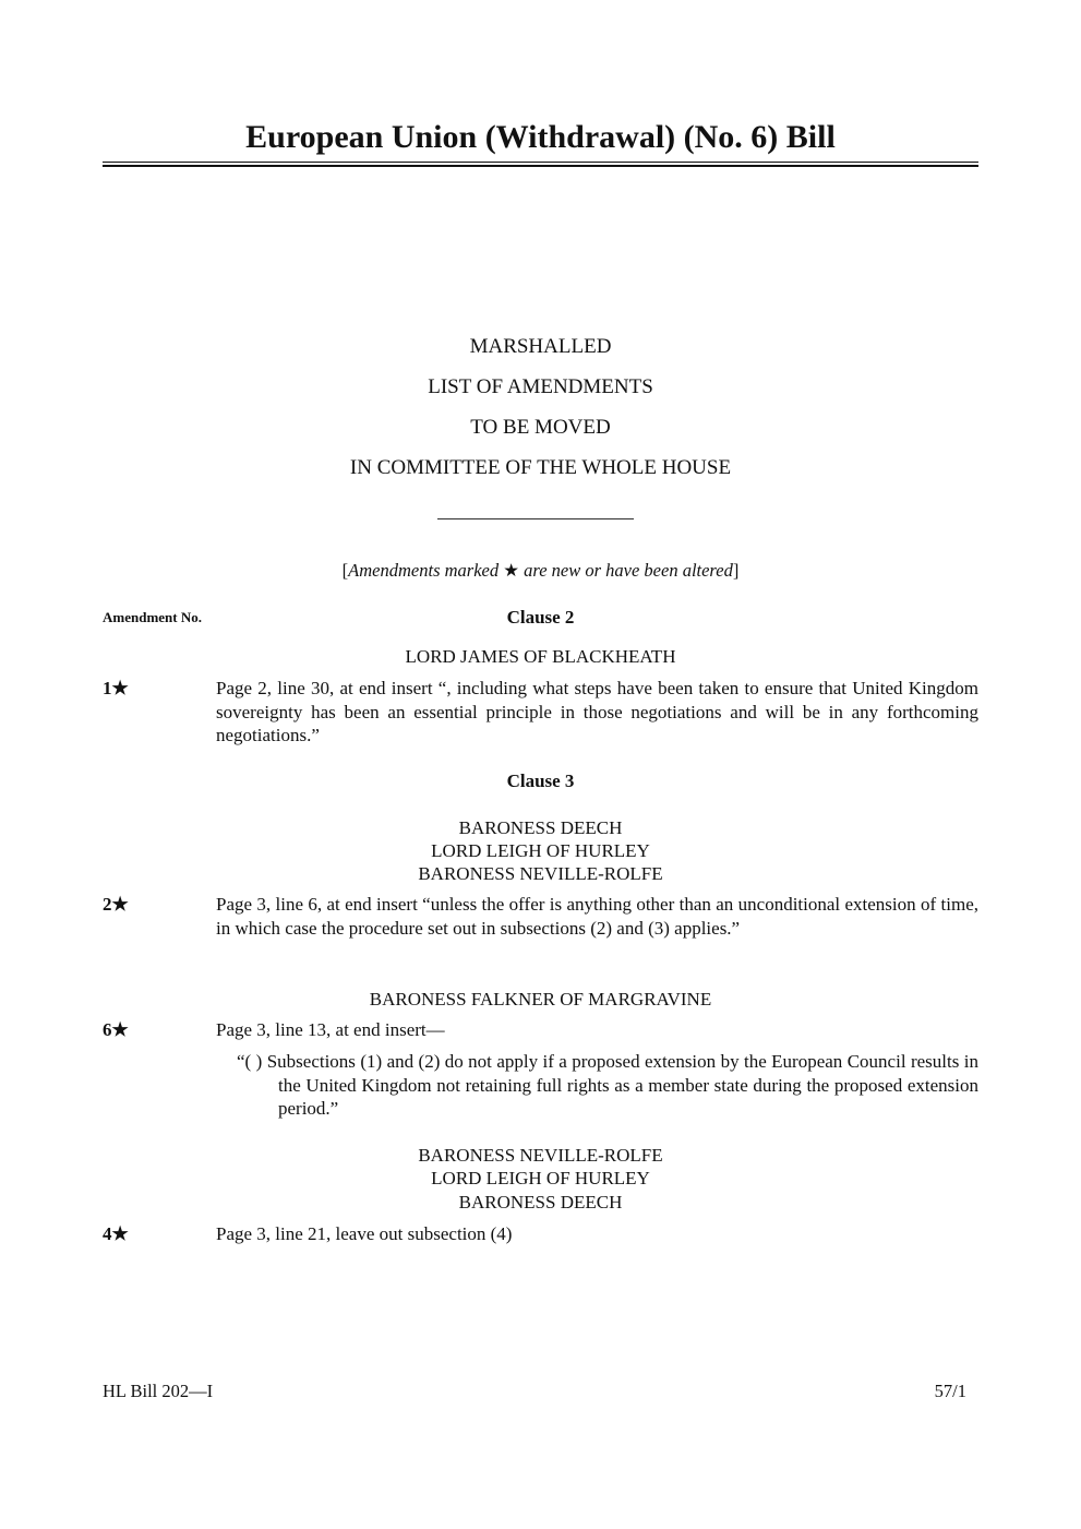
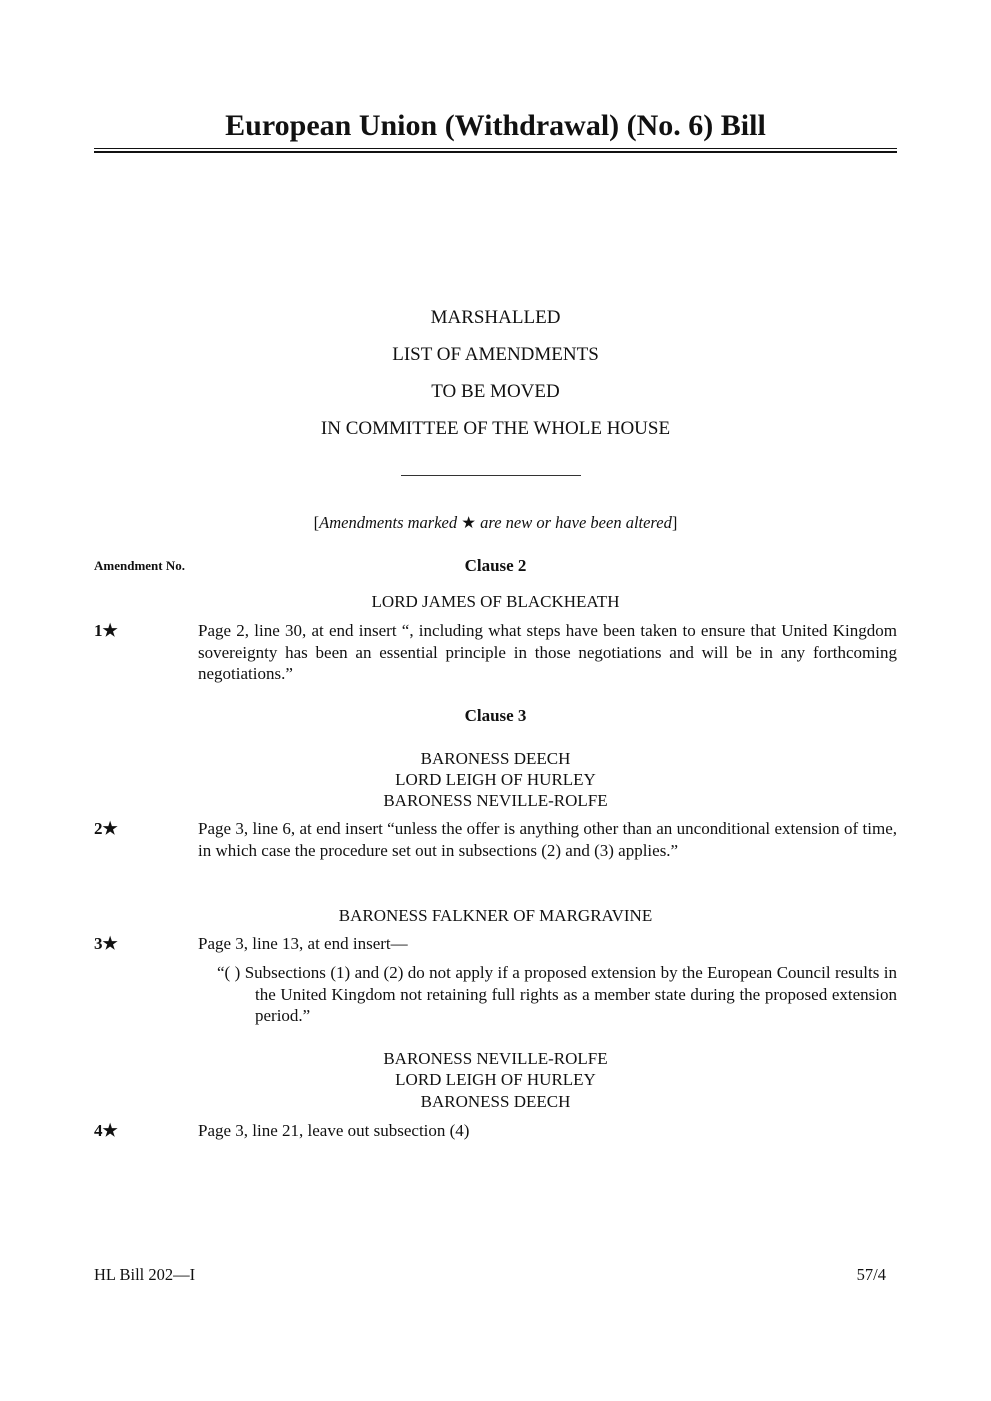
  European Union (Withdrawal) (No. 6) Bill
  MARSHALLED
  LIST OF AMENDMENTS
  TO BE MOVED
  IN COMMITTEE OF THE WHOLE HOUSE
  [Amendments marked ★ are new or have been altered]
  Amendment No.
  Clause 2
  LORD JAMES OF BLACKHEATH
  1★
  Page 2, line 30, at end insert “, including what steps have been taken to ensure that United Kingdom sovereignty has been an essential principle in those negotiations and will be in any forthcoming negotiations.”
  Clause 3
  BARONESS DEECH
  LORD LEIGH OF HURLEY
  BARONESS NEVILLE-ROLFE
  2★
  Page 3, line 6, at end insert “unless the offer is anything other than an unconditional extension of time, in which case the procedure set out in subsections (2) and (3) applies.”
  BARONESS FALKNER OF MARGRAVINE
- 6★
+ 3★
  Page 3, line 13, at end insert—
  “( ) Subsections (1) and (2) do not apply if a proposed extension by the European Council results in the United Kingdom not retaining full rights as a member state during the proposed extension period.”
  BARONESS NEVILLE-ROLFE
  LORD LEIGH OF HURLEY
  BARONESS DEECH
  4★
  Page 3, line 21, leave out subsection (4)
  HL Bill 202—I
- 57/1
+ 57/4
